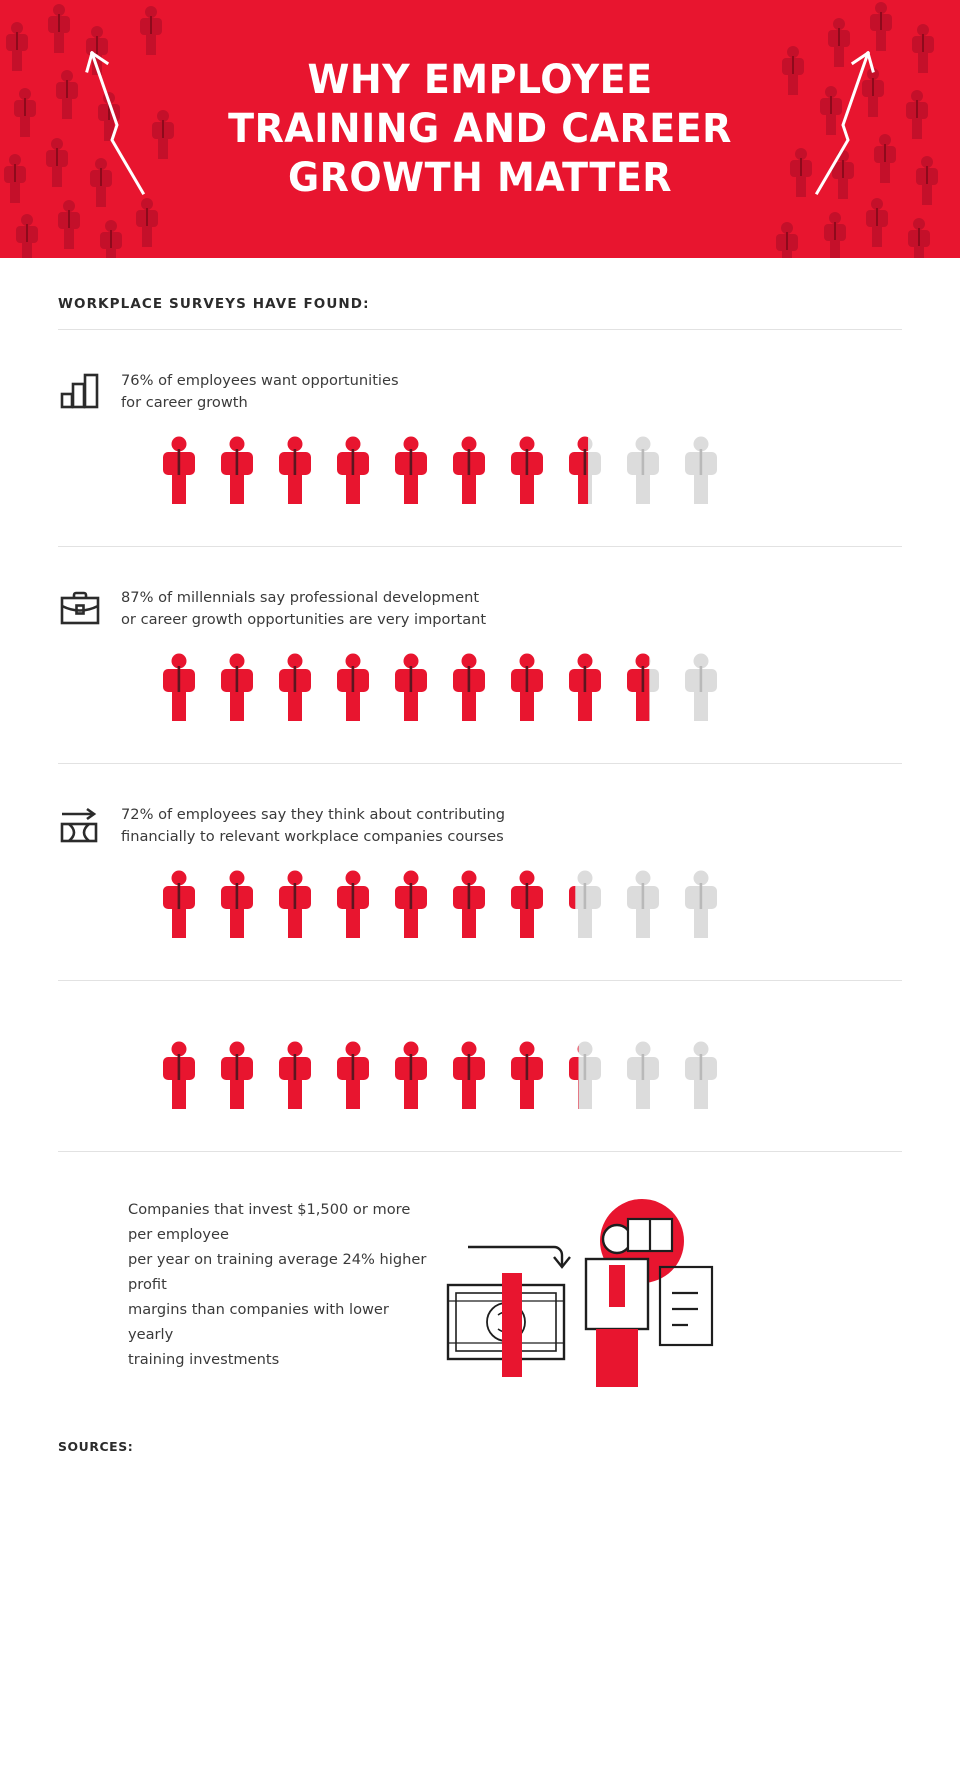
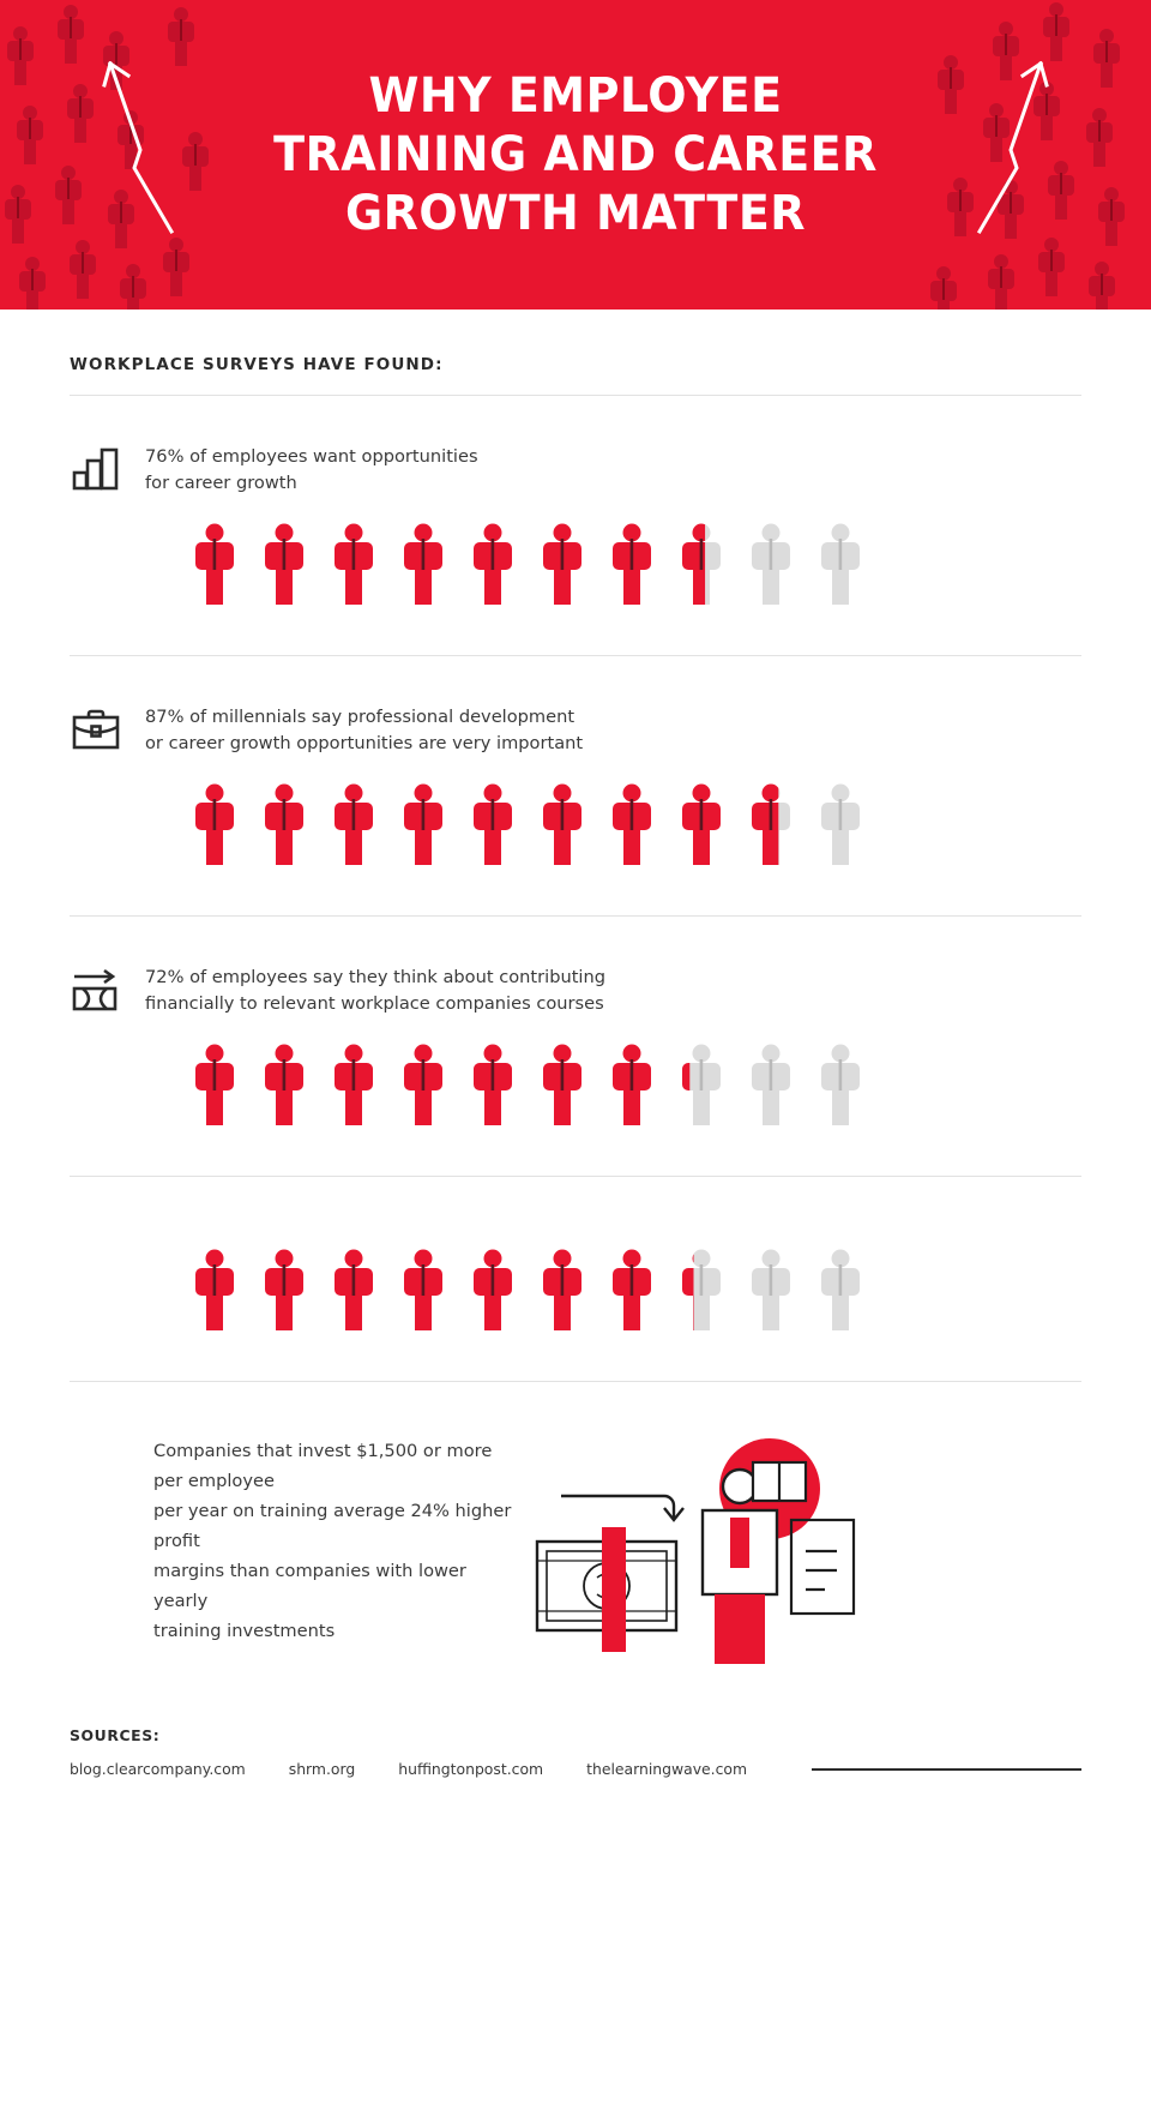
  WHY EMPLOYEE TRAINING AND CAREER GROWTH MATTER
  WORKPLACE SURVEYS HAVE FOUND:
  76% of employees want opportunities
  for career growth
  87% of millennials say professional development
  or career growth opportunities are very important
  72% of employees say they think about contributing
  financially to relevant workplace companies courses
  Companies that invest $1,500 or more per employee
  per year on training average 24% higher profit
  margins than companies with lower yearly
  training investments
  SOURCES:
+ blog.clearcompany.com
+ shrm.org
+ huffingtonpost.com
+ thelearningwave.com
